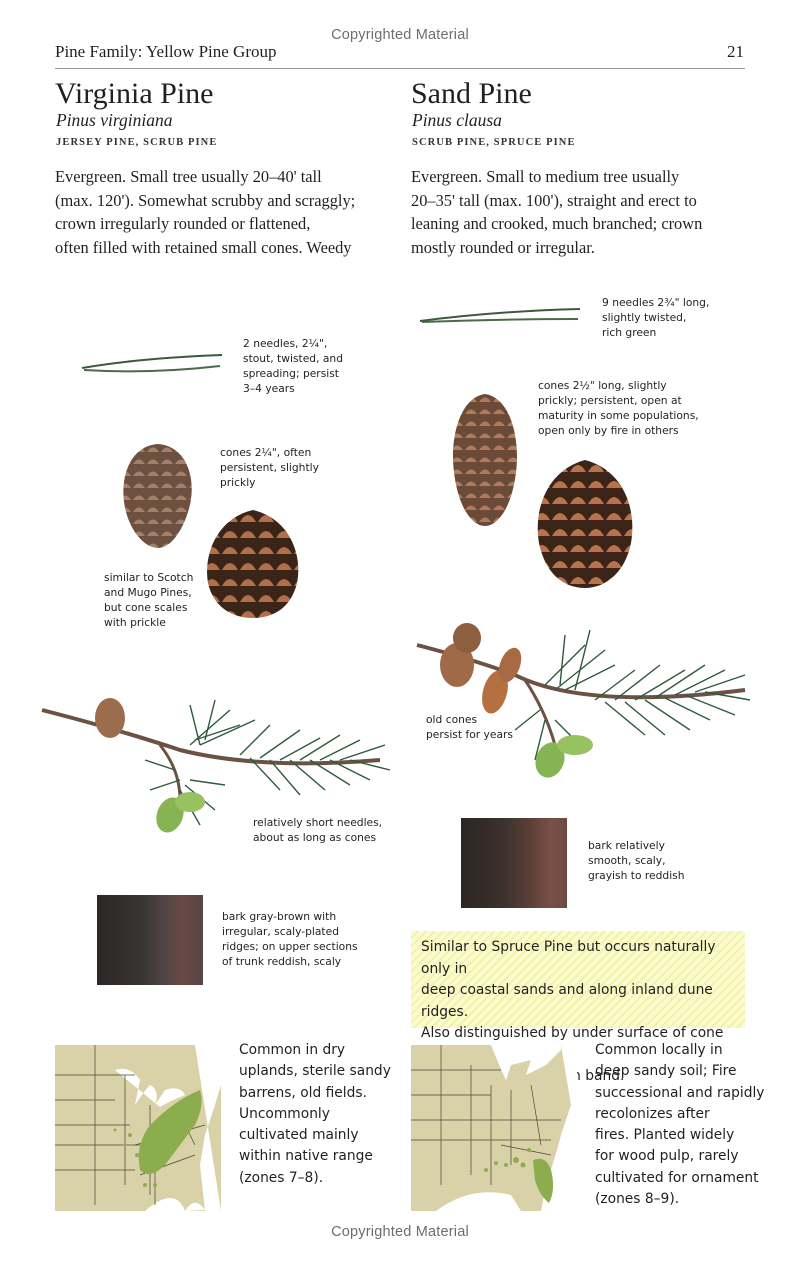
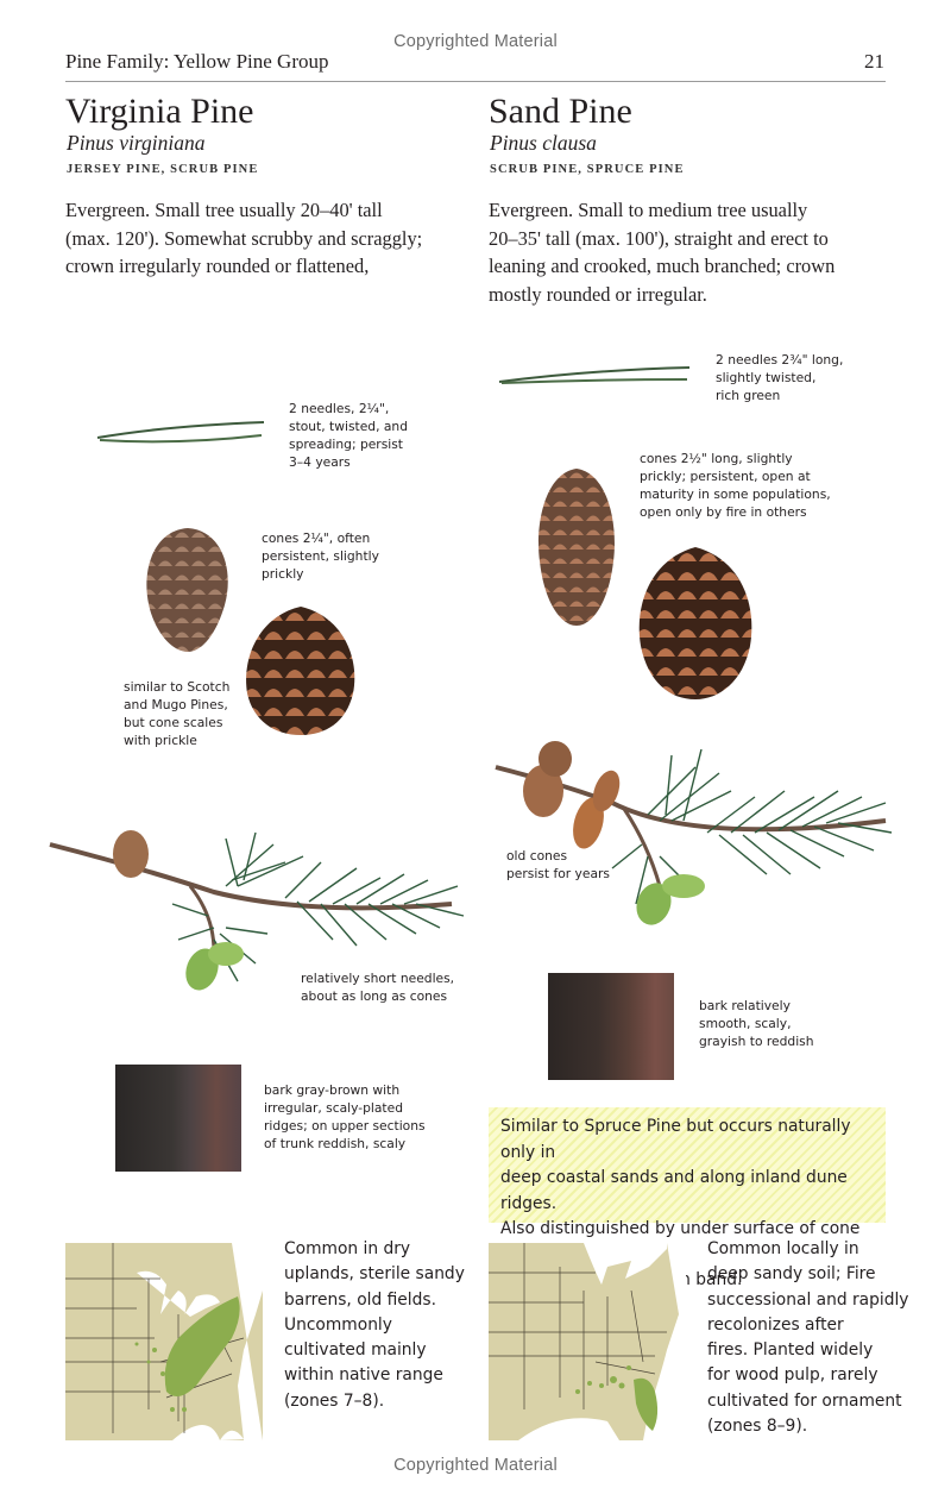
  Copyrighted Material
  Pine Family: Yellow Pine Group
  21
  Virginia Pine
  Pinus virginiana
  JERSEY PINE, SCRUB PINE
  Evergreen. Small tree usually 20–40' tall
  (max. 120'). Somewhat scrubby and scraggly;
  crown irregularly rounded or flattened,
- often filled with retained small cones. Weedy
  2 needles, 2¼",
  stout, twisted, and
  spreading; persist
  3–4 years
  cones 2¼", often
  persistent, slightly
  prickly
  similar to Scotch
  and Mugo Pines,
  but cone scales
  with prickle
  relatively short needles,
  about as long as cones
  bark gray-brown with
  irregular, scaly-plated
  ridges; on upper sections
  of trunk reddish, scaly
  Common in dry
  uplands, sterile sandy
  barrens, old fields.
  Uncommonly
  cultivated mainly
  within native range
  (zones 7–8).
  Sand Pine
  Pinus clausa
  SCRUB PINE, SPRUCE PINE
  Evergreen. Small to medium tree usually
  20–35' tall (max. 100'), straight and erect to
  leaning and crooked, much branched; crown
  mostly rounded or irregular.
- 9 needles 2¾" long,
+ 2 needles 2¾" long,
  slightly twisted,
  rich green
  cones 2½" long, slightly
  prickly; persistent, open at
  maturity in some populations,
  open only by fire in others
  old cones
  persist for years
  bark relatively
  smooth, scaly,
  grayish to reddish
  Similar to Spruce Pine but occurs naturally only in
  deep coastal sands and along inland dune ridges.
  Also distinguished by under surface of cone
  Common locally in
  deep sandy soil; Fire
  successional and rapidly
  recolonizes after
  fires. Planted widely
  for wood pulp, rarely
  cultivated for ornament
  (zones 8–9).
  Copyrighted Material
